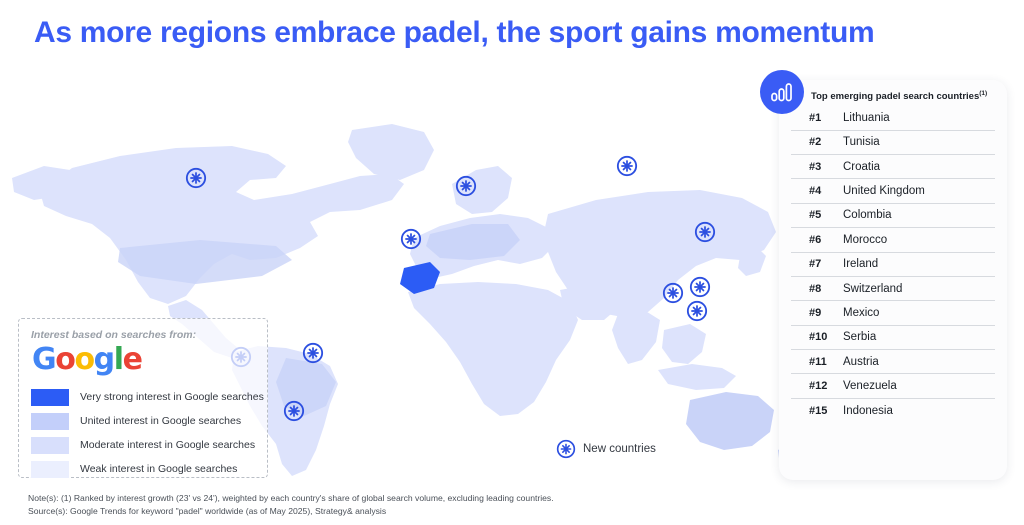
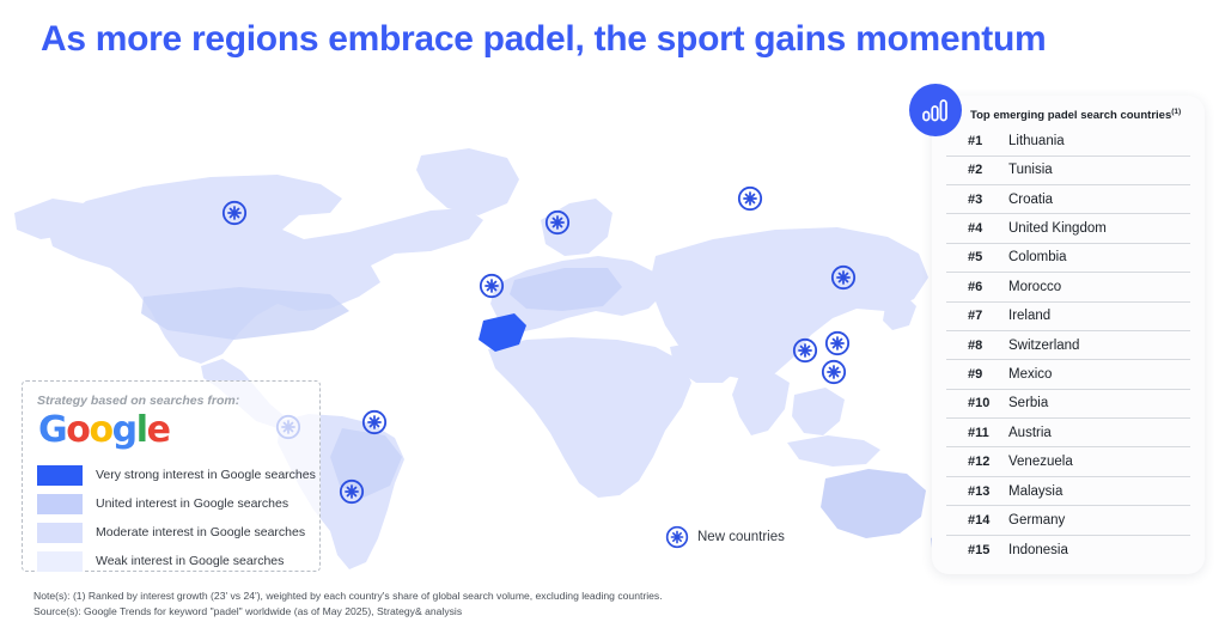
  As more regions embrace padel, the sport gains momentum
- Interest based on searches from:
+ Strategy based on searches from:
  Google
  Very strong interest in Google searches
  United interest in Google searches
  Moderate interest in Google searches
  Weak interest in Google searches
  New countries
  Top emerging padel search countries
  #1
  Lithuania
  #2
  Tunisia
  #3
  Croatia
  #4
  United Kingdom
  #5
  Colombia
  #6
  Morocco
  #7
  Ireland
  #8
  Switzerland
  #9
  Mexico
  #10
  Serbia
  #11
  Austria
  #12
  Venezuela
+ #13
+ Malaysia
+ #14
+ Germany
  #15
  Indonesia
  Note(s): (1) Ranked by interest growth (23' vs 24'), weighted by each country's share of global search volume, excluding leading countries.
  Source(s): Google Trends for keyword "padel" worldwide (as of May 2025), Strategy& analysis
